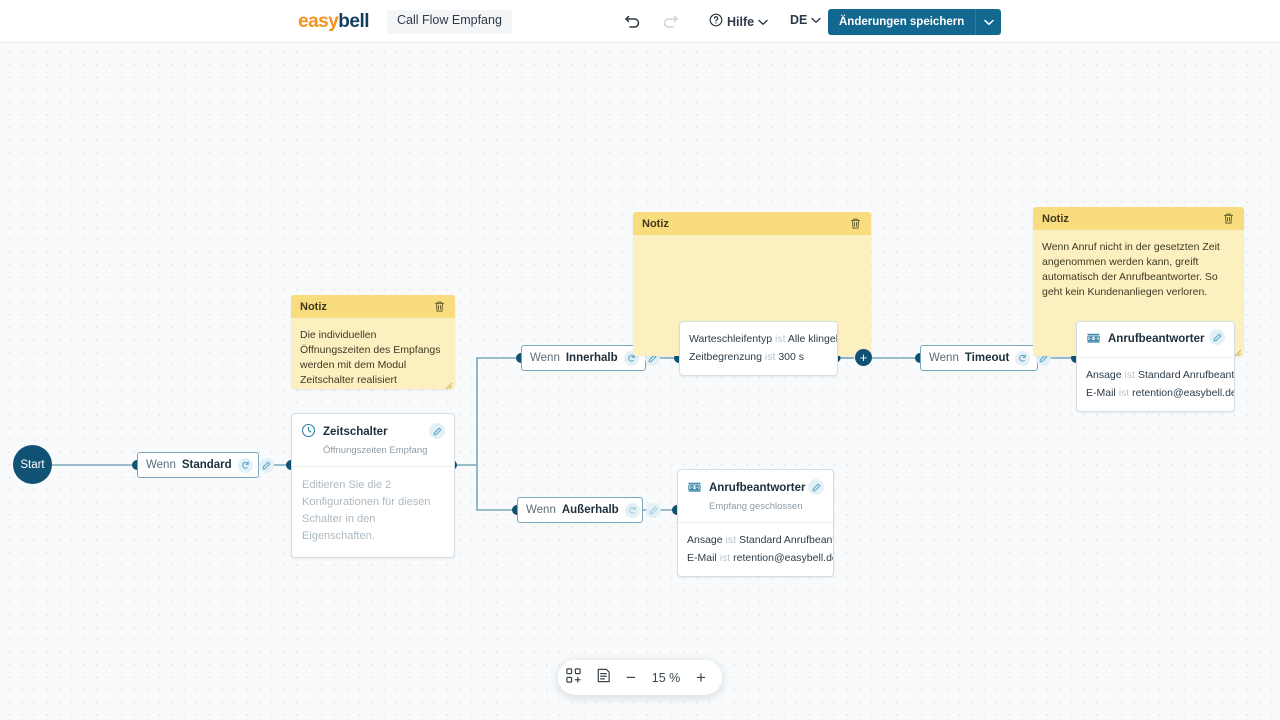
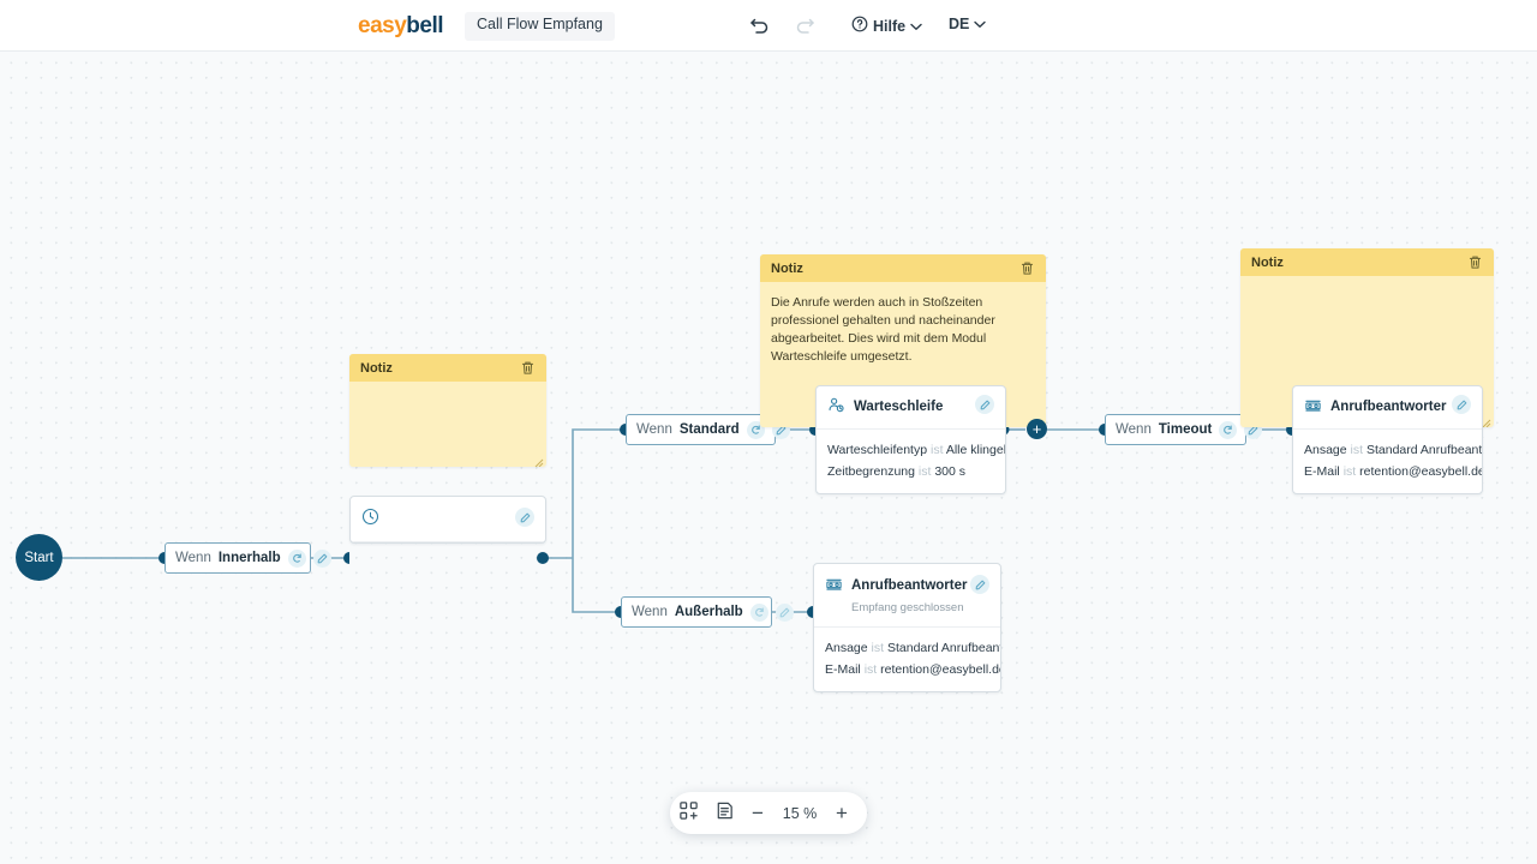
  easybell
  Call Flow Empfang
  Hilfe
  DE
- Änderungen speichern
  Start
  Wenn
- Standard
+ Innerhalb
  Notiz
- Die individuellen Öffnungszeiten des Empfangs werden mit dem Modul Zeitschalter realisiert
- Zeitschalter
- Öffnungszeiten Empfang
- Editieren Sie die 2 Konfigurationen für diesen Schalter in den Eigenschaften.
  Wenn
- Innerhalb
+ Standard
  Notiz
+ Die Anrufe werden auch in Stoßzeiten professionel gehalten und nacheinander abgearbeitet. Dies wird mit dem Modul Warteschleife umgesetzt.
+ Warteschleife
  Warteschleifentyp ist Alle klingel
  Zeitbegrenzung ist 300 s
  +
  Wenn
  Timeout
  Notiz
- Wenn Anruf nicht in der gesetzten Zeit angenommen werden kann, greift automatisch der Anrufbeantworter. So geht kein Kundenanliegen verloren.
  Anrufbeantworter
  Ansage ist Standard Anrufbeant
  E-Mail ist retention@easybell.de
  Wenn
  Außerhalb
  Anrufbeantworter
  Empfang geschlossen
  Ansage ist Standard Anrufbean
  E-Mail ist retention@easybell.d
  −
  15 %
  +
